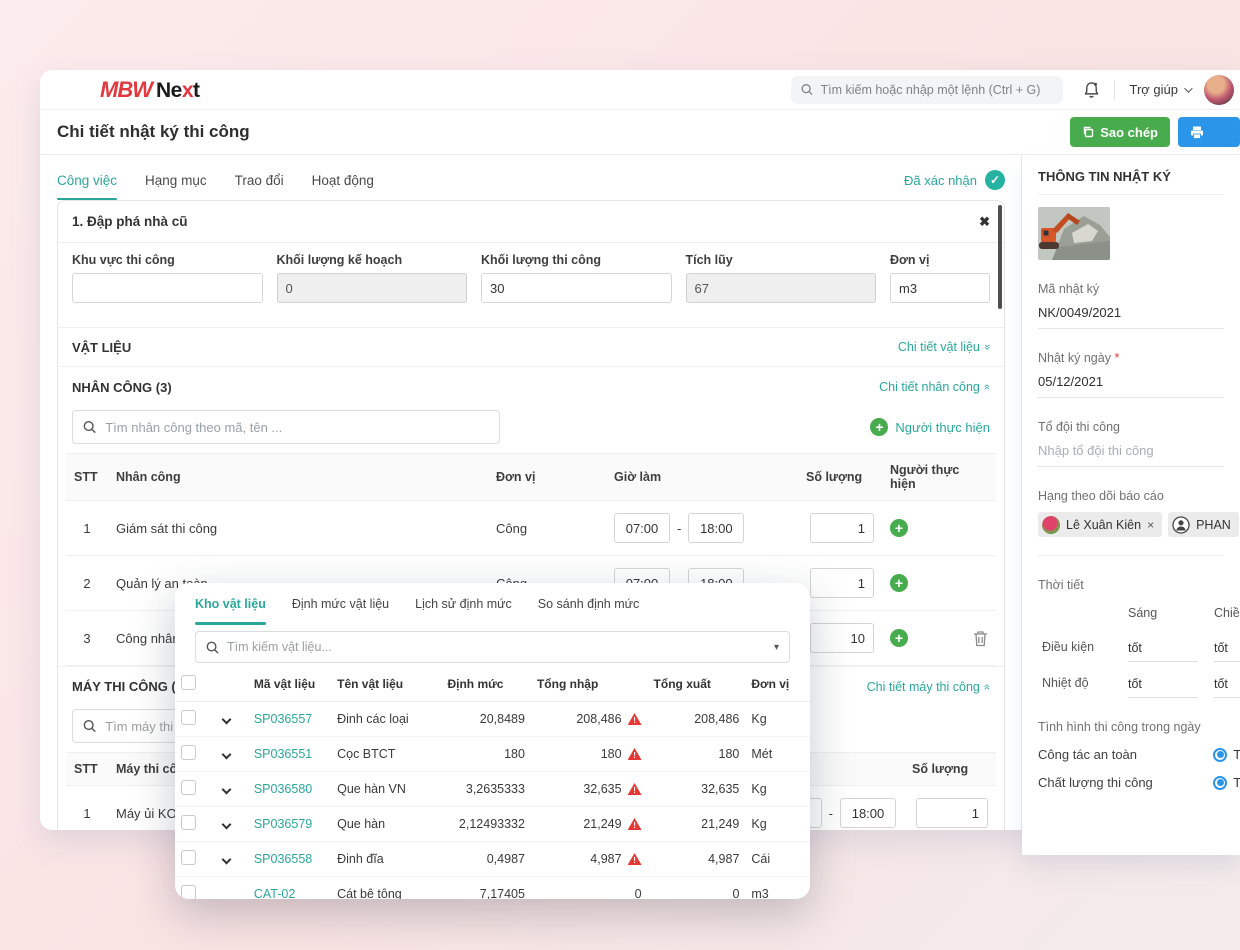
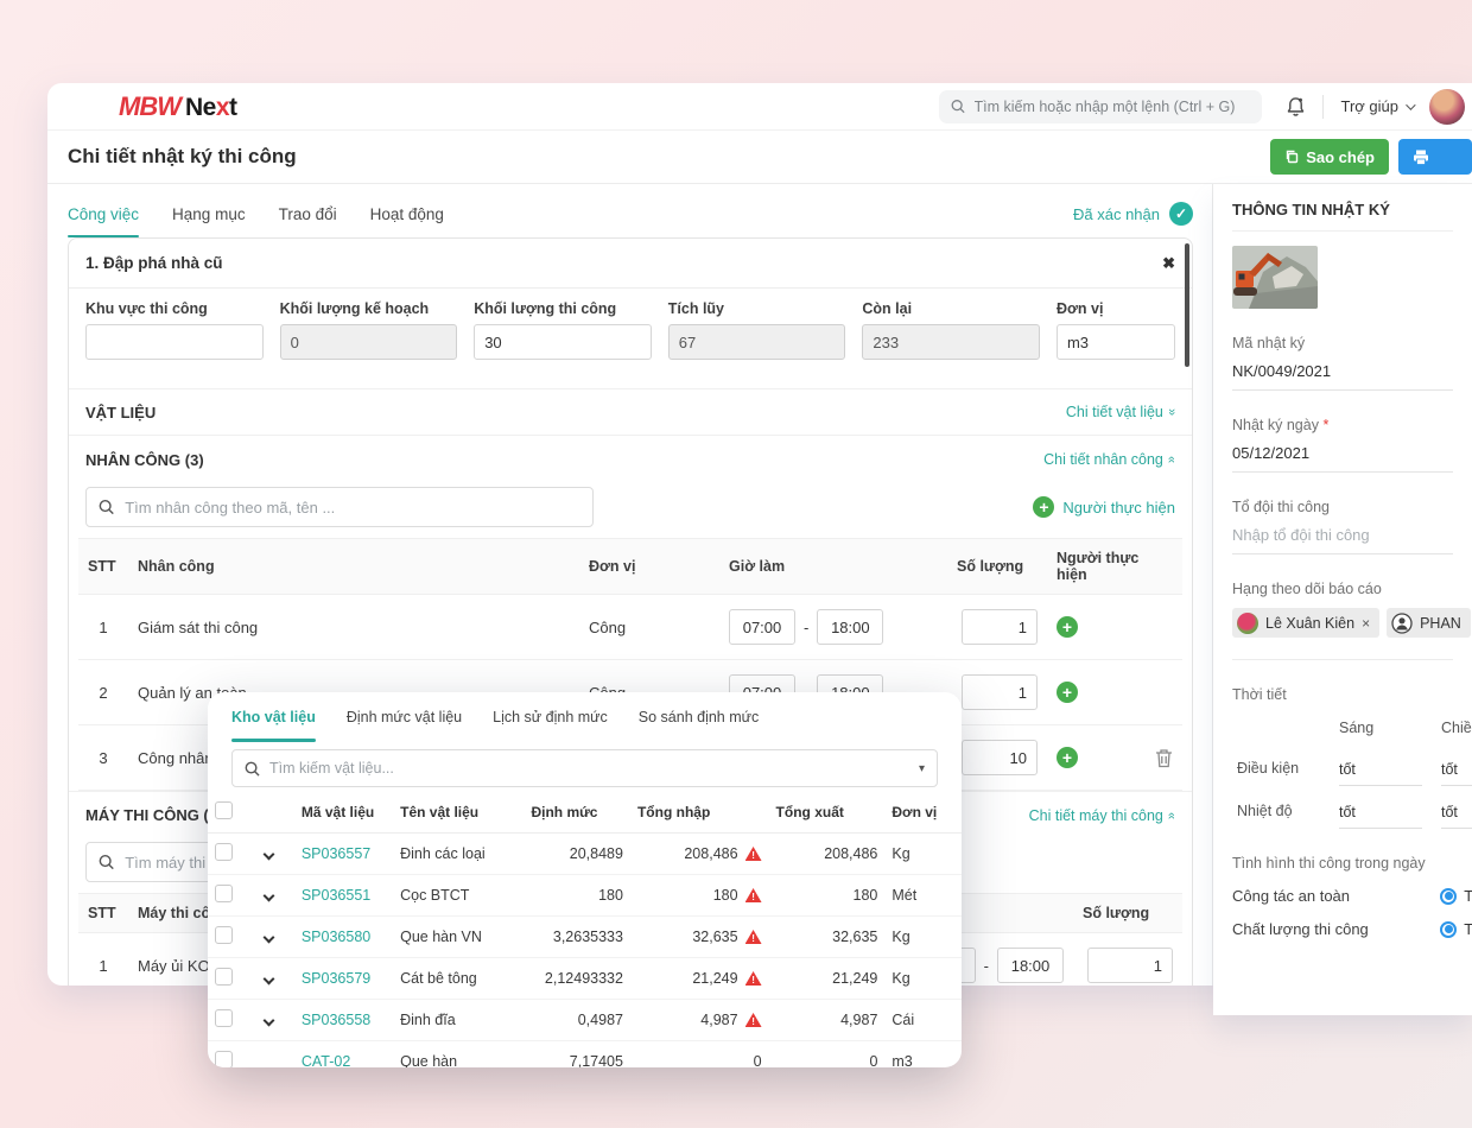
  MBW
  Next
  Tìm kiếm hoặc nhập một lệnh (Ctrl + G)
  Trợ giúp
  Chi tiết nhật ký thi công
  Sao chép
  Công việc
  Hạng mục
  Trao đổi
  Hoạt động
  Đã xác nhận
  ✓
  1. Đập phá nhà cũ
  ✖
  Khu vực thi công
  Khối lượng kế hoạch
  0
  Khối lượng thi công
  30
  Tích lũy
  67
+ Còn lại
+ 233
  Đơn vị
  m3
  VẬT LIỆU
  Chi tiết vật liệu
  NHÂN CÔNG (3)
  Chi tiết nhân công
  Tìm nhân công theo mã, tên ...
  +
  Người thực hiện
  STT	Nhân công	Đơn vị	Giờ làm	Số lượng	Người thực hiện
  1	Giám sát thi công	Công	07:00 - 18:00	1	+
  MÁY THI CÔNG (
  Chi tiết máy thi công
  STT	Máy thi cô		Số lượng
  1	Máy ủi KO	- 18:00	1
  THÔNG TIN NHẬT KÝ
  Mã nhật ký
  NK/0049/2021
  Nhật ký ngày *
  05/12/2021
  Tổ đội thi công
  Nhập tổ đội thi công
  Hạng theo dõi báo cáo
  Lê Xuân Kiên
  ×
  PHAN
  Thời tiết
  Sáng
  Chiề
  Điều kiện
  tốt
  tốt
  Nhiệt độ
  tốt
  tốt
  Tình hình thi công trong ngày
  Công tác an toàn
  Chất lượng thi công
  Kho vật liệu
  Định mức vật liệu
  Lịch sử định mức
  So sánh định mức
  Tìm kiếm vật liệu...
  ▾
  		Mã vật liệu	Tên vật liệu	Định mức	Tổng nhập	Tổng xuất	Đơn vị
  		SP036557	Đinh các loại	20,8489	208,486	208,486	Kg
  		SP036551	Cọc BTCT	180	180	180	Mét
  		SP036580	Que hàn VN	3,2635333	32,635	32,635	Kg
- 		SP036579	Que hàn	2,12493332	21,249	21,249	Kg
+ 		SP036579	Cát bê tông	2,12493332	21,249	21,249	Kg
  		SP036558	Đinh đĩa	0,4987	4,987	4,987	Cái
- 		CAT-02	Cát bê tông	7,17405	0	0	m3
+ 		CAT-02	Que hàn	7,17405	0	0	m3
